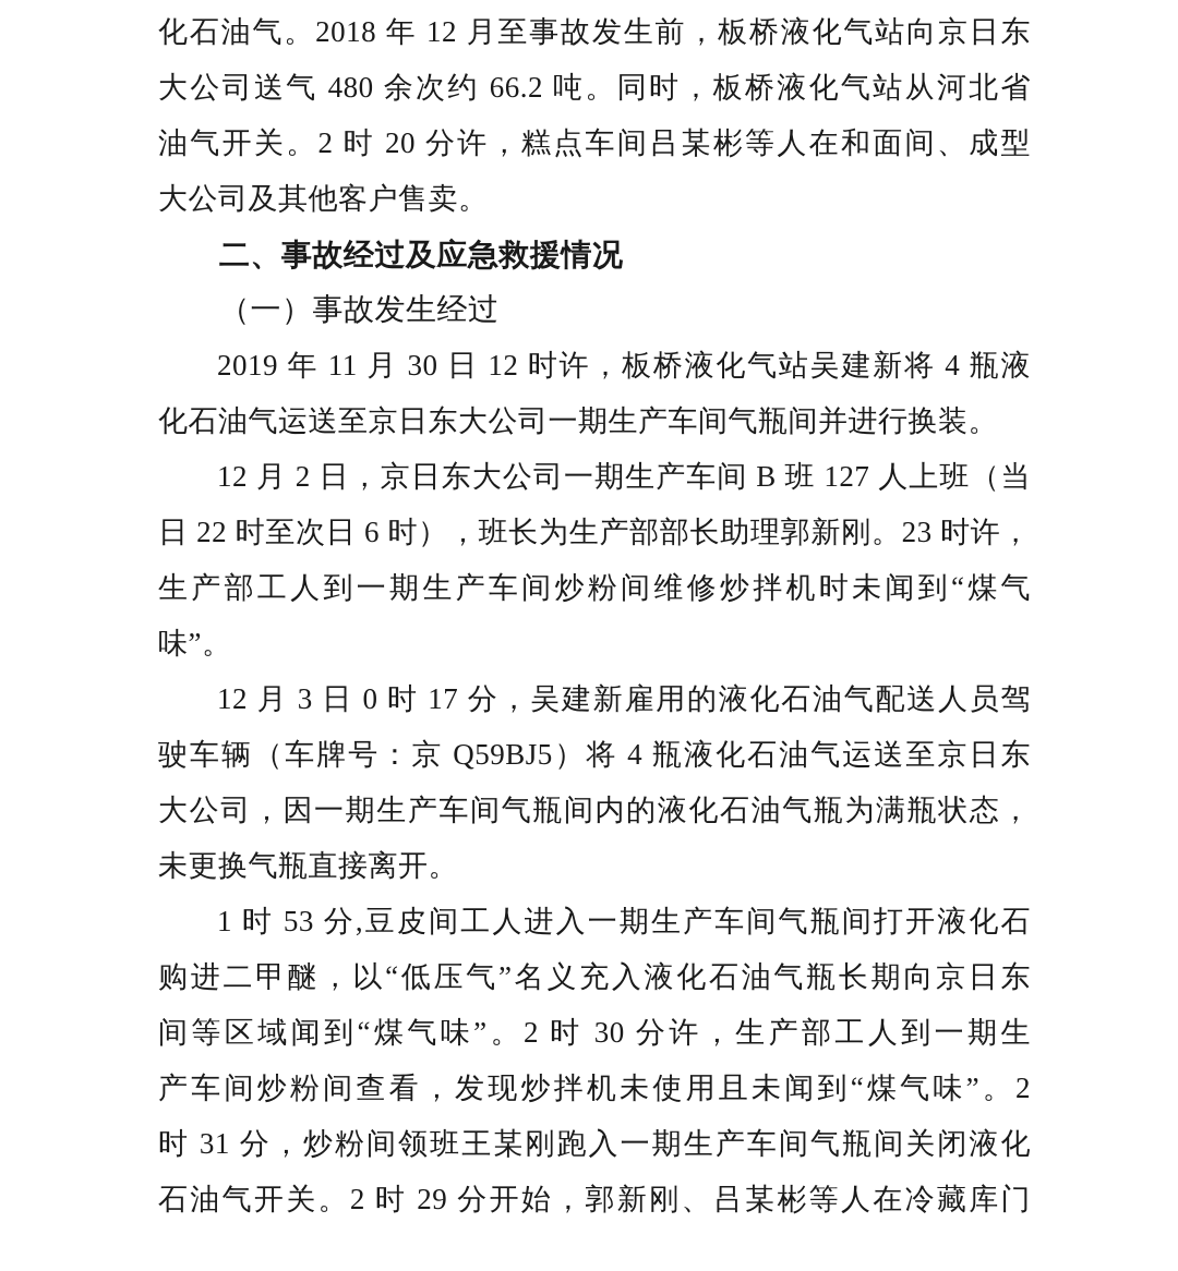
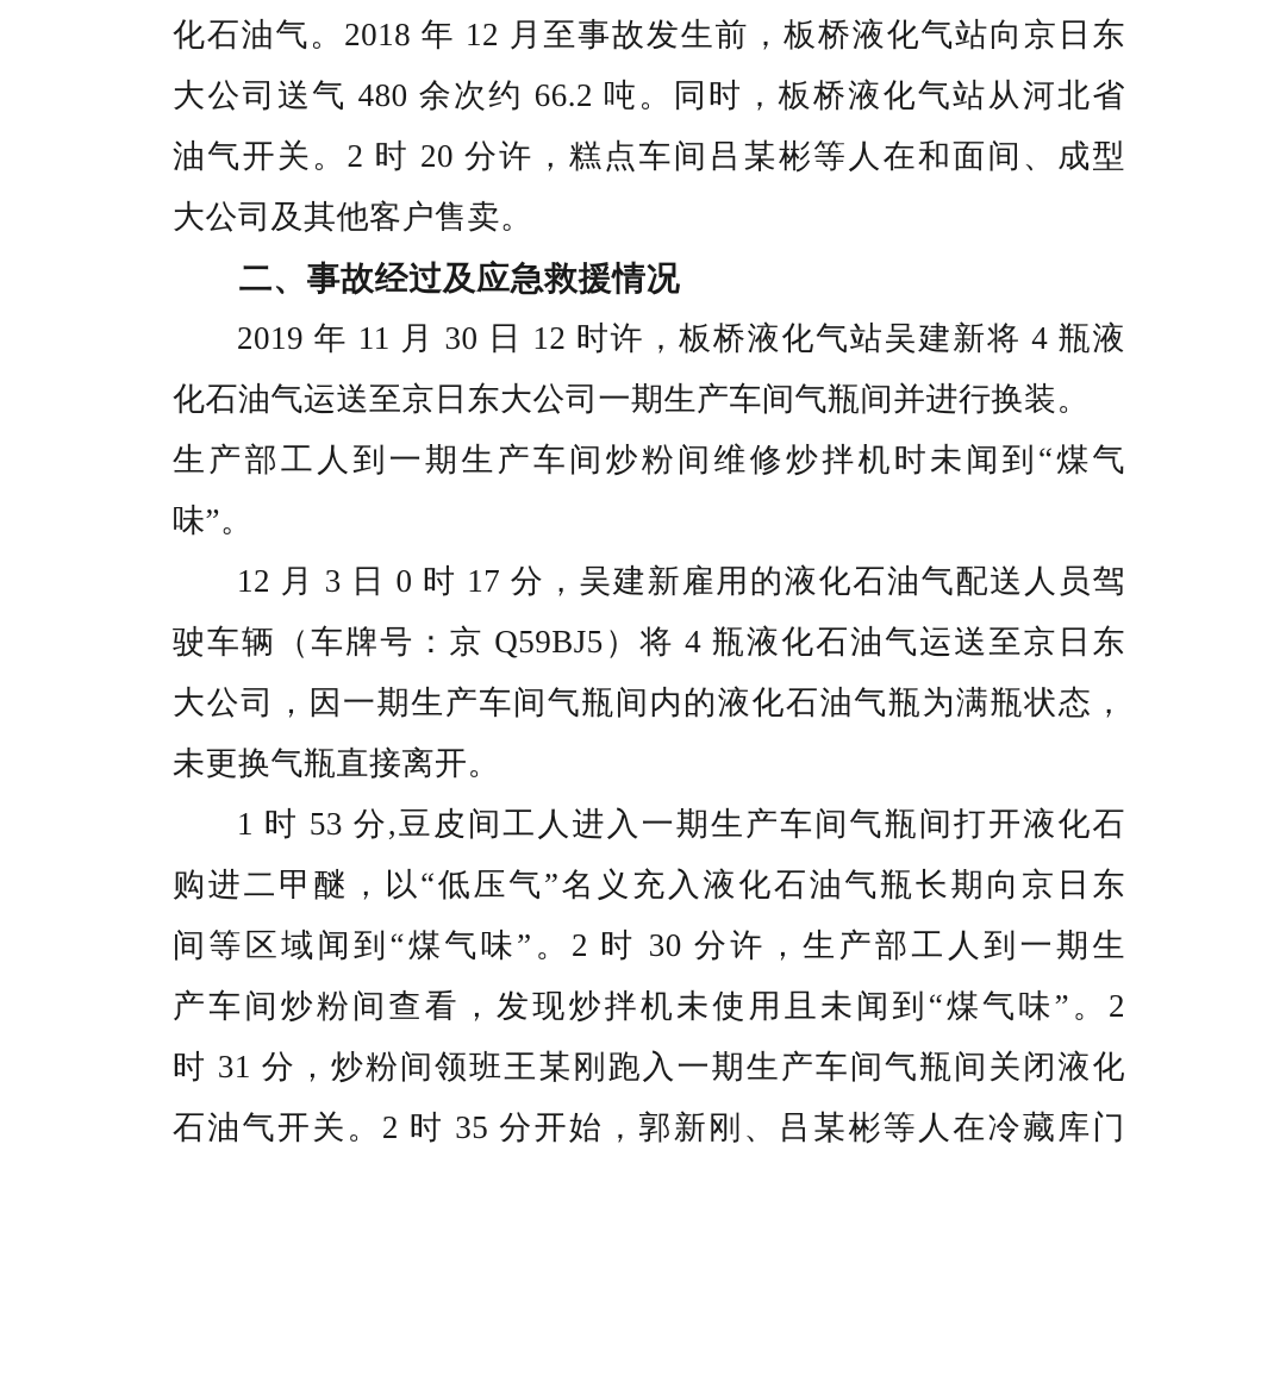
  化石油气。2018 年 12 月至事故发生前，板桥液化气站向京日东
  大公司送气 480 余次约 66.2 吨。同时，板桥液化气站从河北省
  油气开关。2 时 20 分许，糕点车间吕某彬等人在和面间、成型
  大公司及其他客户售卖。
  二、事故经过及应急救援情况
- （一）事故发生经过
  2019 年 11 月 30 日 12 时许，板桥液化气站吴建新将 4 瓶液
  化石油气运送至京日东大公司一期生产车间气瓶间并进行换装。
- 12 月 2 日，京日东大公司一期生产车间 B 班 127 人上班（当
- 日 22 时至次日 6 时），班长为生产部部长助理郭新刚。23 时许，
  生产部工人到一期生产车间炒粉间维修炒拌机时未闻到“煤气
  味”。
  12 月 3 日 0 时 17 分，吴建新雇用的液化石油气配送人员驾
  驶车辆（车牌号：京 Q59BJ5）将 4 瓶液化石油气运送至京日东
  大公司，因一期生产车间气瓶间内的液化石油气瓶为满瓶状态，
  未更换气瓶直接离开。
  1 时 53 分,豆皮间工人进入一期生产车间气瓶间打开液化石
  购进二甲醚，以“低压气”名义充入液化石油气瓶长期向京日东
  间等区域闻到“煤气味”。2 时 30 分许，生产部工人到一期生
  产车间炒粉间查看，发现炒拌机未使用且未闻到“煤气味”。2
  时 31 分，炒粉间领班王某刚跑入一期生产车间气瓶间关闭液化
- 石油气开关。2 时 29 分开始，郭新刚、吕某彬等人在冷藏库门
+ 石油气开关。2 时 35 分开始，郭新刚、吕某彬等人在冷藏库门
